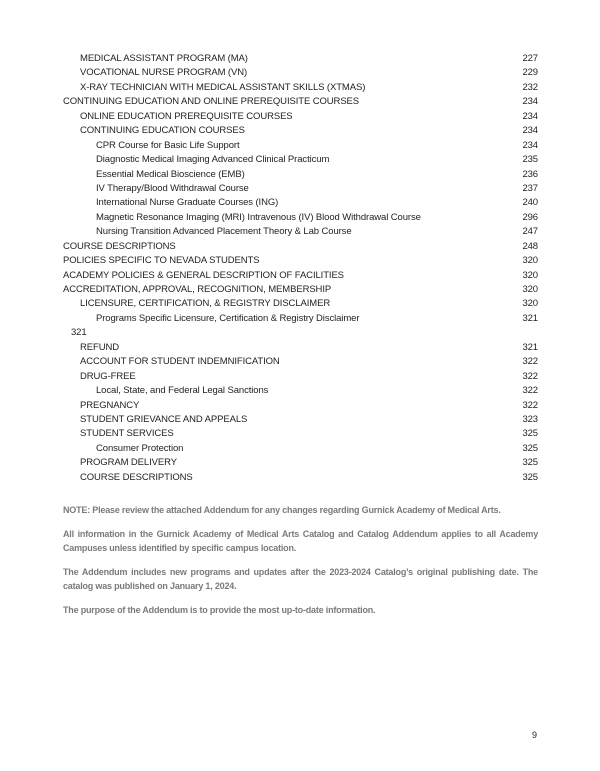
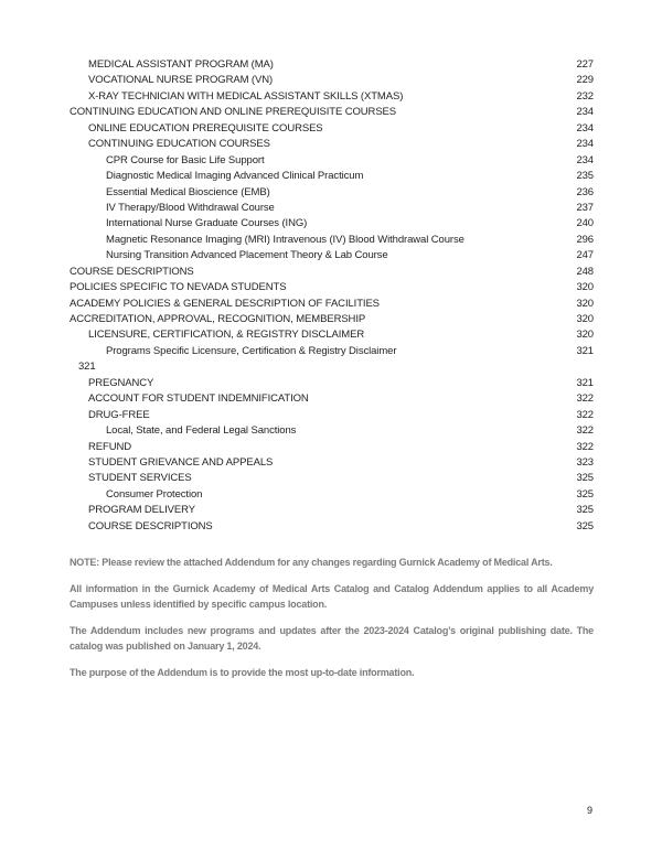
  MEDICAL ASSISTANT PROGRAM (MA)
  227
  VOCATIONAL NURSE PROGRAM (VN)
  229
  X-RAY TECHNICIAN WITH MEDICAL ASSISTANT SKILLS (XTMAS)
  232
  CONTINUING EDUCATION AND ONLINE PREREQUISITE COURSES
  234
  ONLINE EDUCATION PREREQUISITE COURSES
  234
  CONTINUING EDUCATION COURSES
  234
  CPR Course for Basic Life Support
  234
  Diagnostic Medical Imaging Advanced Clinical Practicum
  235
  Essential Medical Bioscience (EMB)
  236
  IV Therapy/Blood Withdrawal Course
  237
  International Nurse Graduate Courses (ING)
  240
  Magnetic Resonance Imaging (MRI) Intravenous (IV) Blood Withdrawal Course
  296
  Nursing Transition Advanced Placement Theory & Lab Course
  247
  COURSE DESCRIPTIONS
  248
  POLICIES SPECIFIC TO NEVADA STUDENTS
  320
  ACADEMY POLICIES & GENERAL DESCRIPTION OF FACILITIES
  320
  ACCREDITATION, APPROVAL, RECOGNITION, MEMBERSHIP
  320
  LICENSURE, CERTIFICATION, & REGISTRY DISCLAIMER
  320
  Programs Specific Licensure, Certification & Registry Disclaimer
  321
  321
- REFUND
+ PREGNANCY
  321
  ACCOUNT FOR STUDENT INDEMNIFICATION
  322
  DRUG-FREE
  322
  Local, State, and Federal Legal Sanctions
  322
- PREGNANCY
+ REFUND
  322
  STUDENT GRIEVANCE AND APPEALS
  323
  STUDENT SERVICES
  325
  Consumer Protection
  325
  PROGRAM DELIVERY
  325
  COURSE DESCRIPTIONS
  325
  NOTE: Please review the attached Addendum for any changes regarding Gurnick Academy of Medical Arts.
  All information in the Gurnick Academy of Medical Arts Catalog and Catalog Addendum applies to all Academy Campuses unless identified by specific campus location.
  The Addendum includes new programs and updates after the 2023-2024 Catalog’s original publishing date. The catalog was published on January 1, 2024.
  The purpose of the Addendum is to provide the most up-to-date information.
  9
